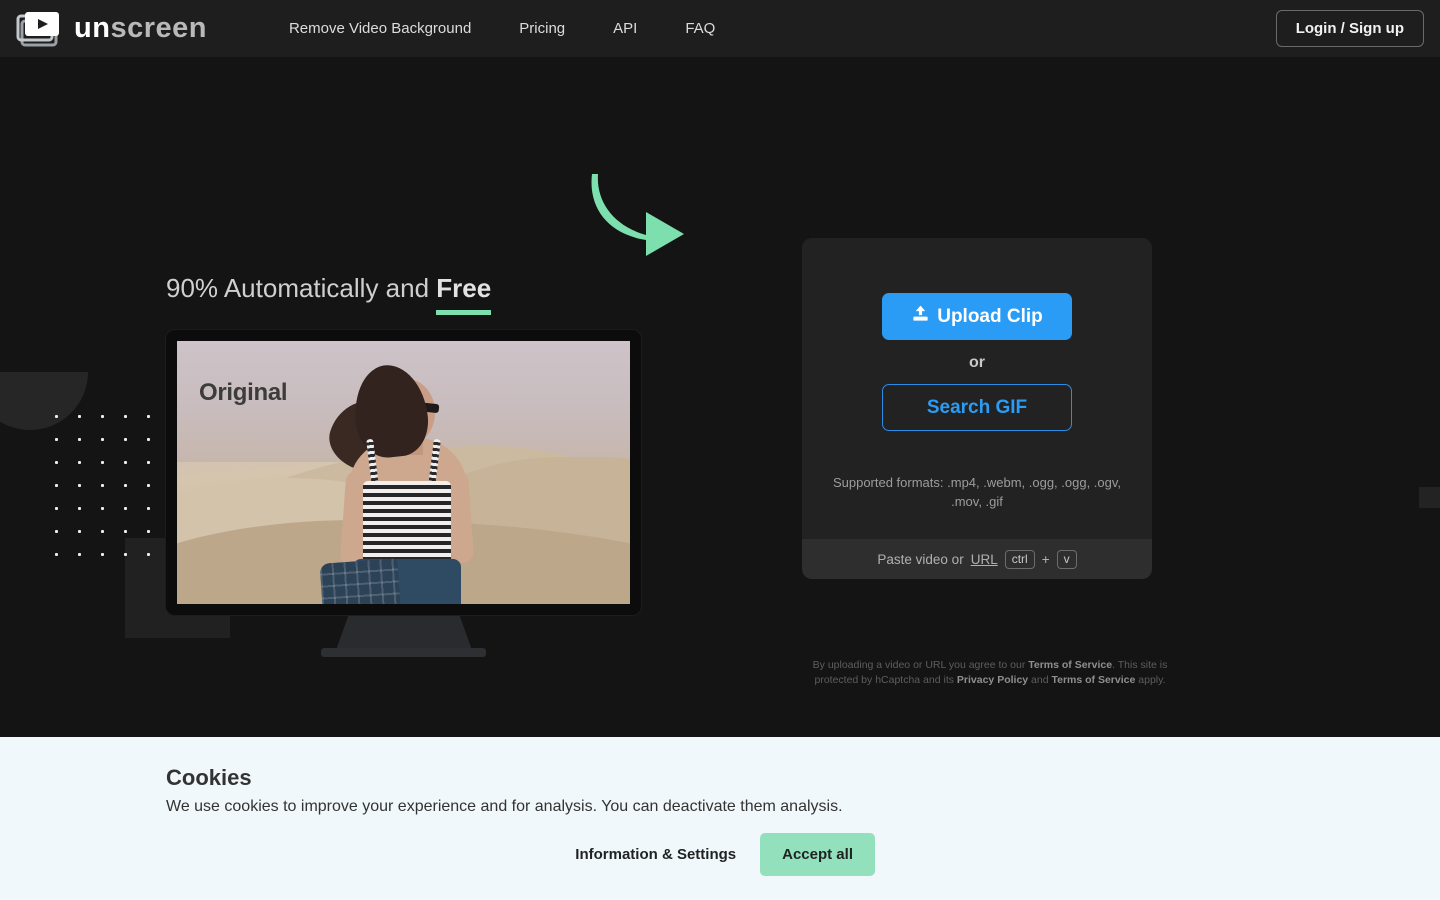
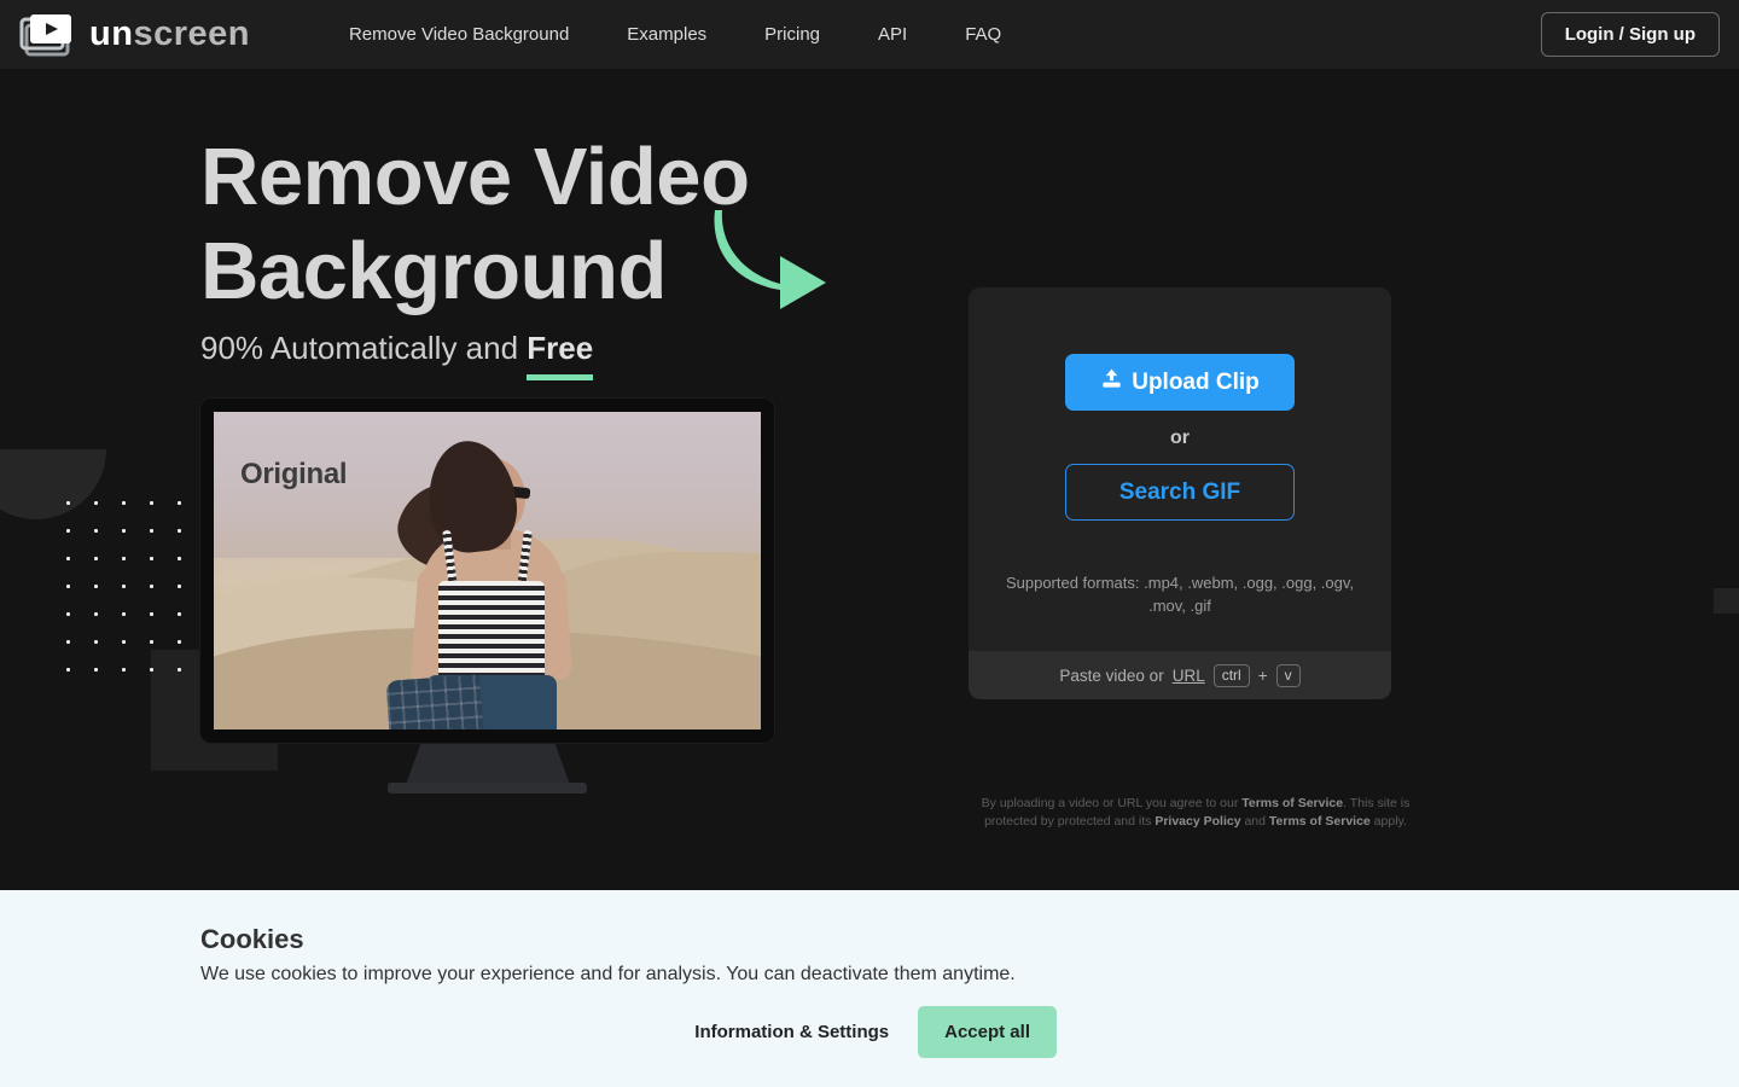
  unscreen
  Remove Video Background
+ Examples
  Pricing
  API
  FAQ
  Login / Sign up
+ Remove Video
+ Background
  90% Automatically and Free
  Original
  Upload Clip
  or
  Search GIF
  Supported formats: .mp4, .webm, .ogg, .ogg, .ogv, .mov, .gif
  Paste video or
  URL
  ctrl
  +
  v
- By uploading a video or URL you agree to our Terms of Service. This site is protected by hCaptcha and its Privacy Policy and Terms of Service apply.
+ By uploading a video or URL you agree to our Terms of Service. This site is protected by protected and its Privacy Policy and Terms of Service apply.
  Cookies
- We use cookies to improve your experience and for analysis. You can deactivate them analysis.
+ We use cookies to improve your experience and for analysis. You can deactivate them anytime.
  Information & Settings
  Accept all
